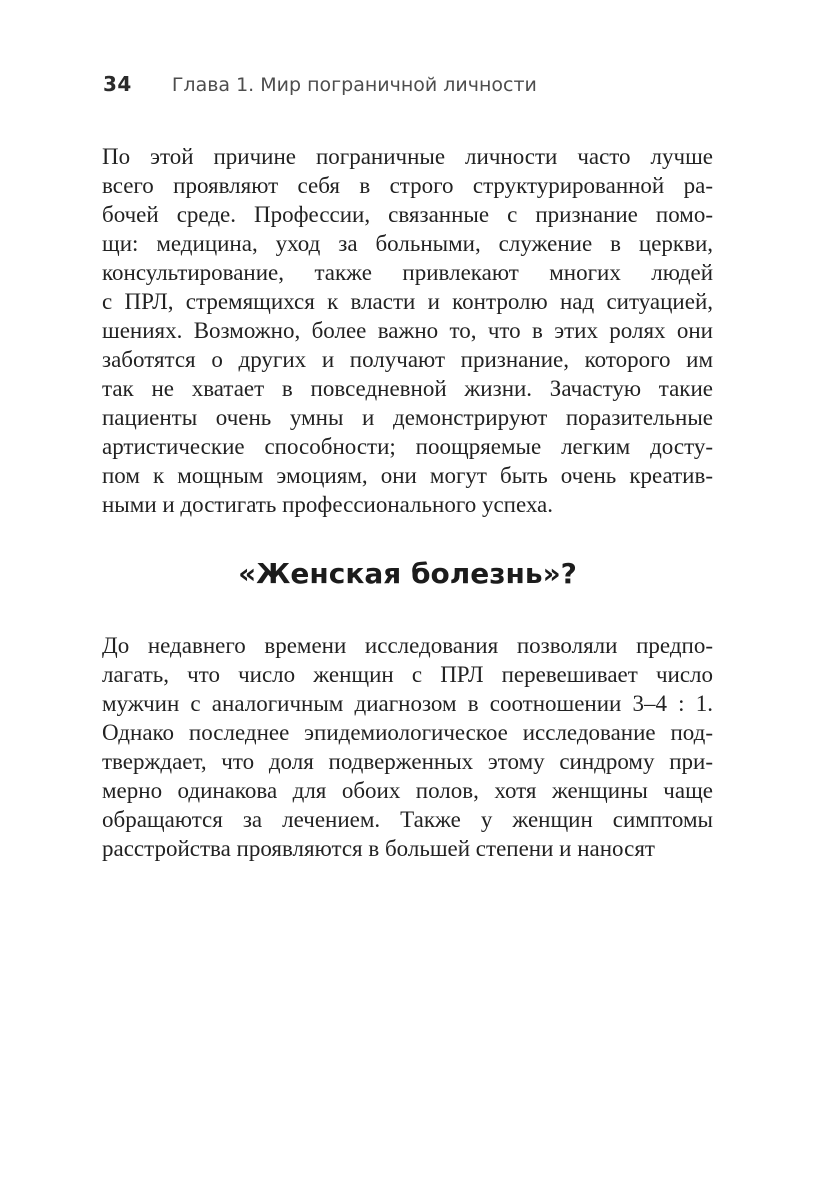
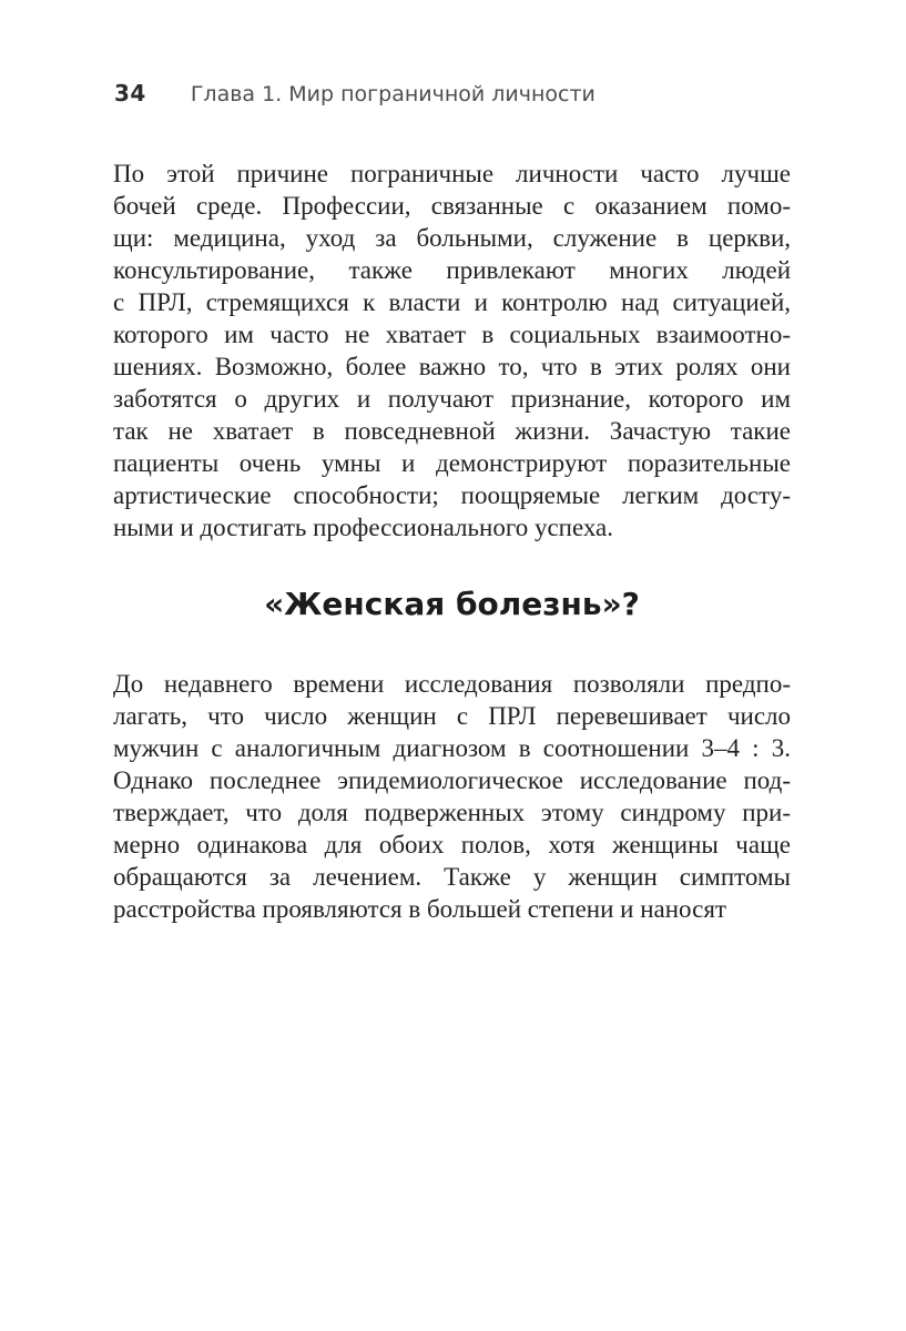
  34
  Глава 1. Мир пограничной личности
  По этой причине пограничные личности часто лучше
- всего проявляют себя в строго структурированной ра-
- бочей среде. Профессии, связанные с признание помо-
+ бочей среде. Профессии, связанные с оказанием помо-
  щи: медицина, уход за больными, служение в церкви,
  консультирование, также привлекают многих людей
  с ПРЛ, стремящихся к власти и контролю над ситуацией,
+ которого им часто не хватает в социальных взаимоотно-
  шениях. Возможно, более важно то, что в этих ролях они
  заботятся о других и получают признание, которого им
  так не хватает в повседневной жизни. Зачастую такие
  пациенты очень умны и демонстрируют поразительные
  артистические способности; поощряемые легким досту-
- пом к мощным эмоциям, они могут быть очень креатив-
  ными и достигать профессионального успеха.
  «Женская болезнь»?
  До недавнего времени исследования позволяли предпо-
  лагать, что число женщин с ПРЛ перевешивает число
- мужчин с аналогичным диагнозом в соотношении 3–4 : 1.
+ мужчин с аналогичным диагнозом в соотношении 3–4 : 3.
  Однако последнее эпидемиологическое исследование под-
  тверждает, что доля подверженных этому синдрому при-
  мерно одинакова для обоих полов, хотя женщины чаще
  обращаются за лечением. Также у женщин симптомы
  расстройства проявляются в большей степени и наносят
